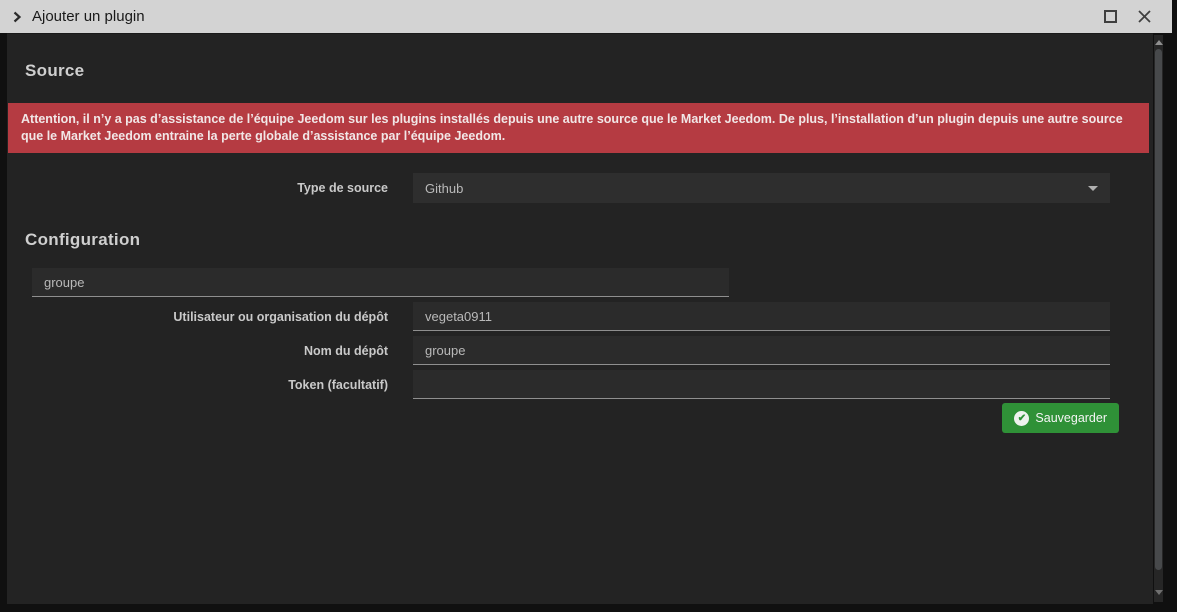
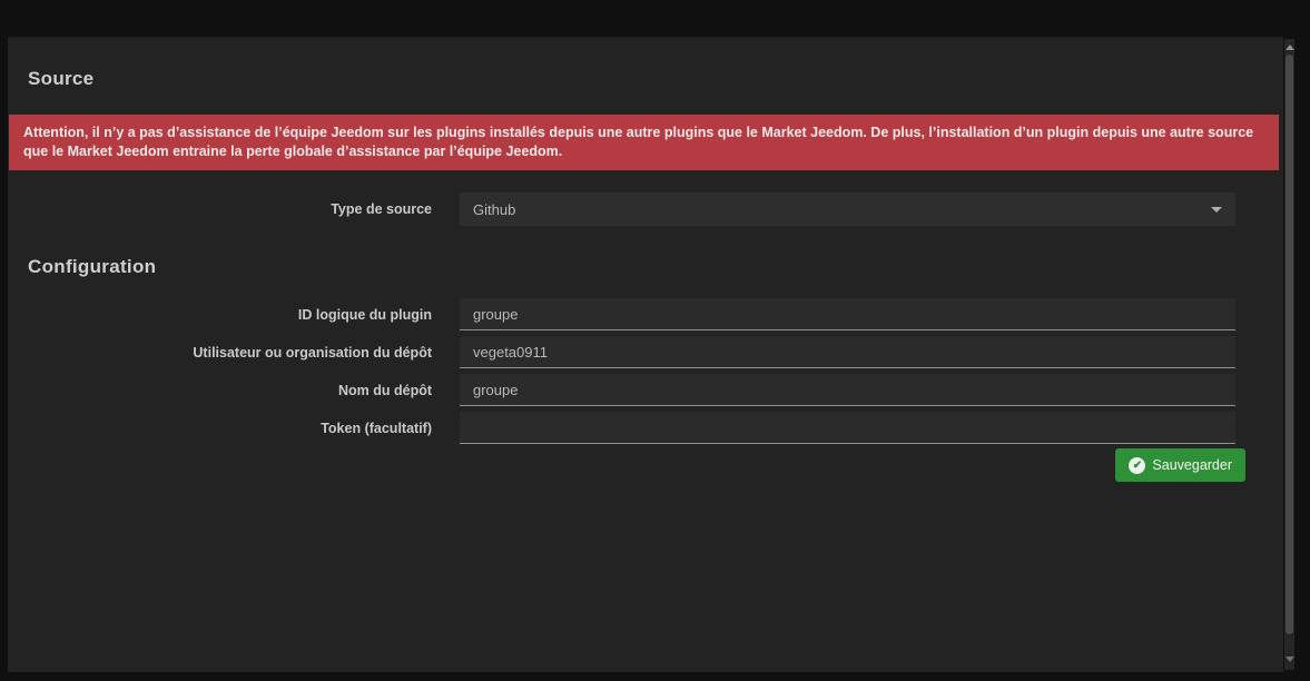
- Ajouter un plugin
  Source
- Attention, il n’y a pas d’assistance de l’équipe Jeedom sur les plugins installés depuis une autre source que le Market Jeedom. De plus, l’installation d’un plugin depuis une autre source que le Market Jeedom entraine la perte globale d’assistance par l’équipe Jeedom.
+ Attention, il n’y a pas d’assistance de l’équipe Jeedom sur les plugins installés depuis une autre plugins que le Market Jeedom. De plus, l’installation d’un plugin depuis une autre source que le Market Jeedom entraine la perte globale d’assistance par l’équipe Jeedom.
  Type de source
  Github
  Configuration
+ ID logique du plugin
  groupe
  Utilisateur ou organisation du dépôt
  vegeta0911
  Nom du dépôt
  groupe
  Token (facultatif)
  ✔
  Sauvegarder
